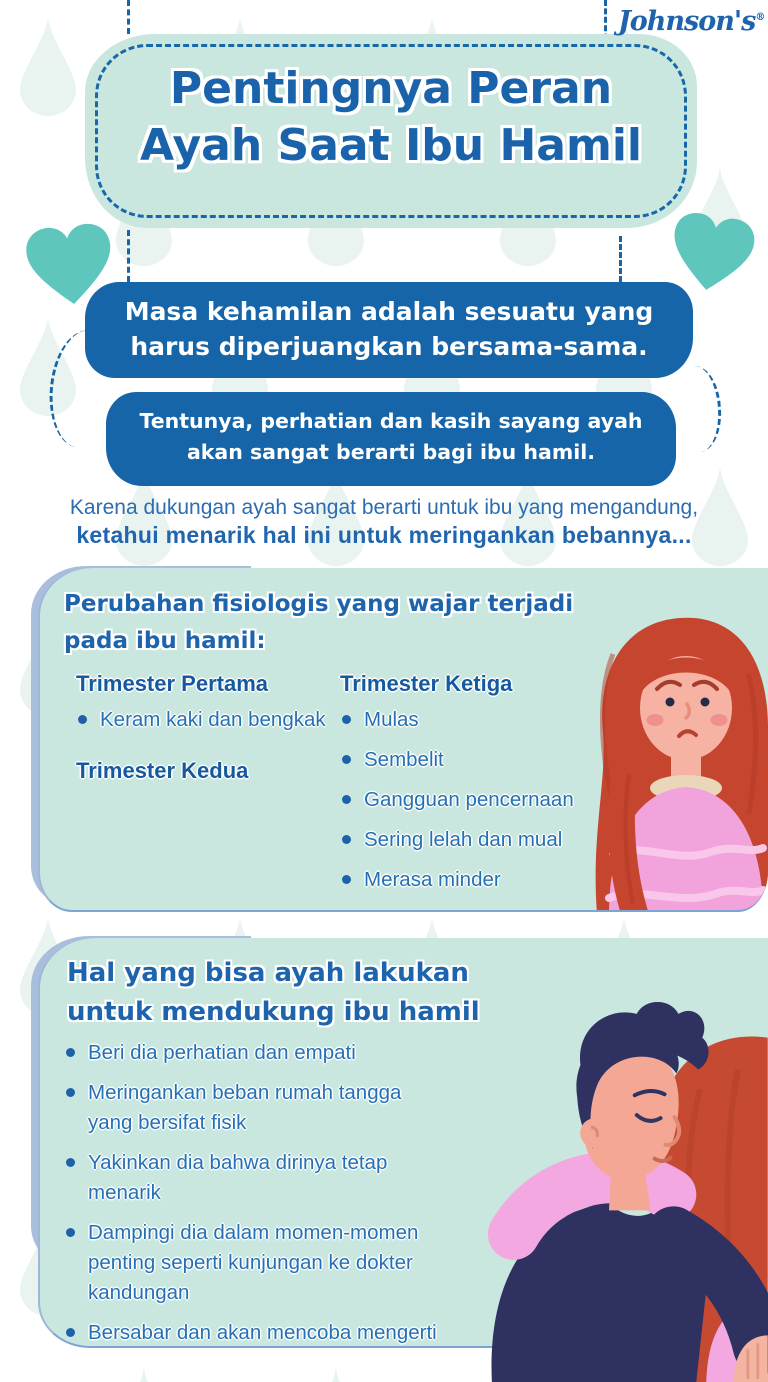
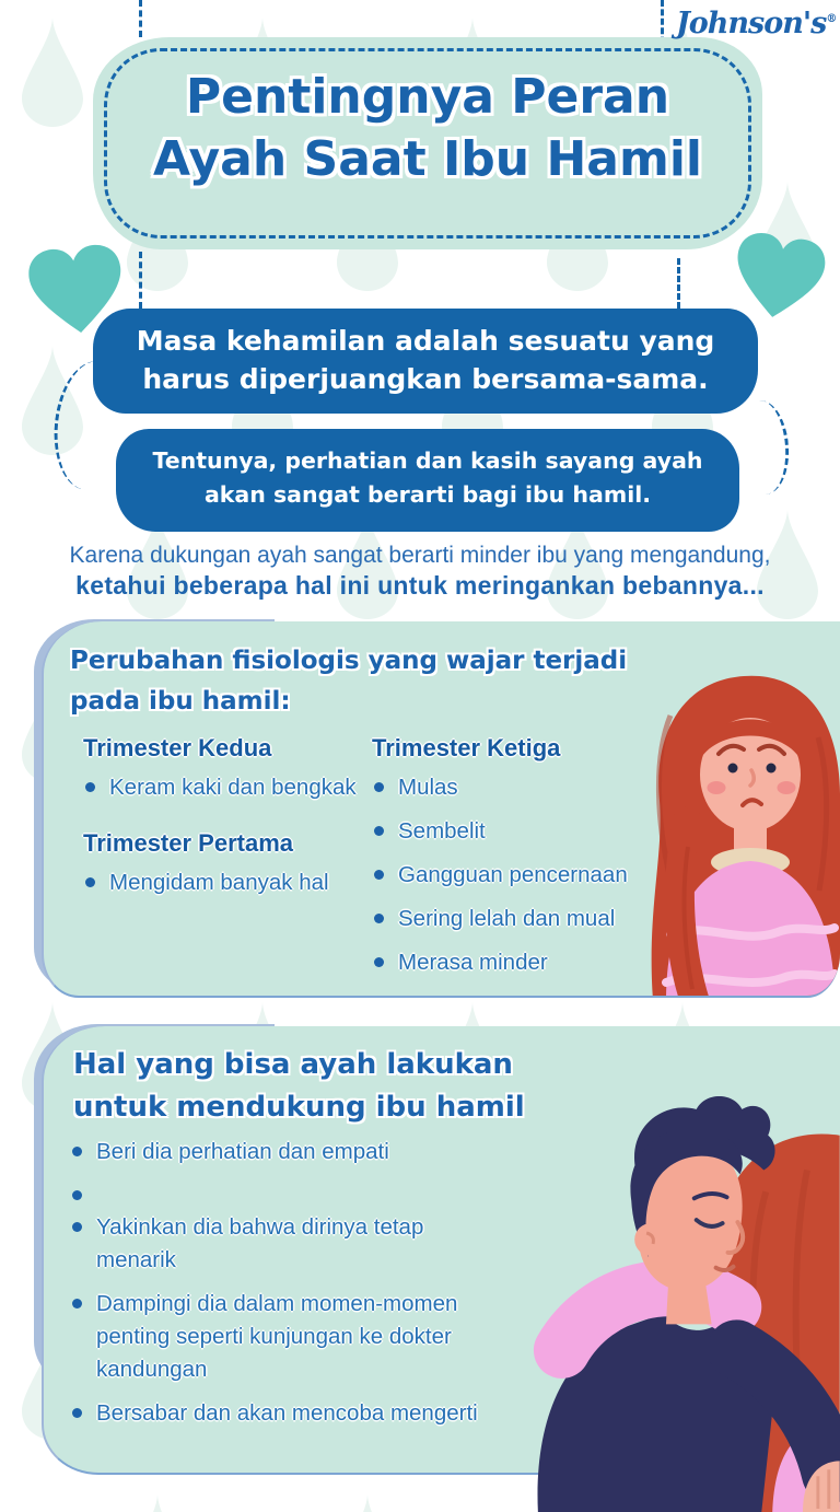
  Johnson's®
  Pentingnya Peran
  Ayah Saat Ibu Hamil
  Masa kehamilan adalah sesuatu yang
  harus diperjuangkan bersama-sama.
  Tentunya, perhatian dan kasih sayang ayah
  akan sangat berarti bagi ibu hamil.
- Karena dukungan ayah sangat berarti untuk ibu yang mengandung,
+ Karena dukungan ayah sangat berarti minder ibu yang mengandung,
- ketahui menarik hal ini untuk meringankan bebannya...
+ ketahui beberapa hal ini untuk meringankan bebannya...
  Perubahan fisiologis yang wajar terjadi
  pada ibu hamil:
- Trimester Pertama
+ Trimester Kedua
  Keram kaki dan bengkak
- Trimester Kedua
+ Trimester Pertama
+ Mengidam banyak hal
  Trimester Ketiga
  Mulas
  Sembelit
  Gangguan pencernaan
  Sering lelah dan mual
  Merasa minder
  Hal yang bisa ayah lakukan
  untuk mendukung ibu hamil
  Beri dia perhatian dan empati
- Meringankan beban rumah tangga
- yang bersifat fisik
  Yakinkan dia bahwa dirinya tetap
  menarik
  Dampingi dia dalam momen-momen
  penting seperti kunjungan ke dokter
  kandungan
  Bersabar dan akan mencoba mengerti
